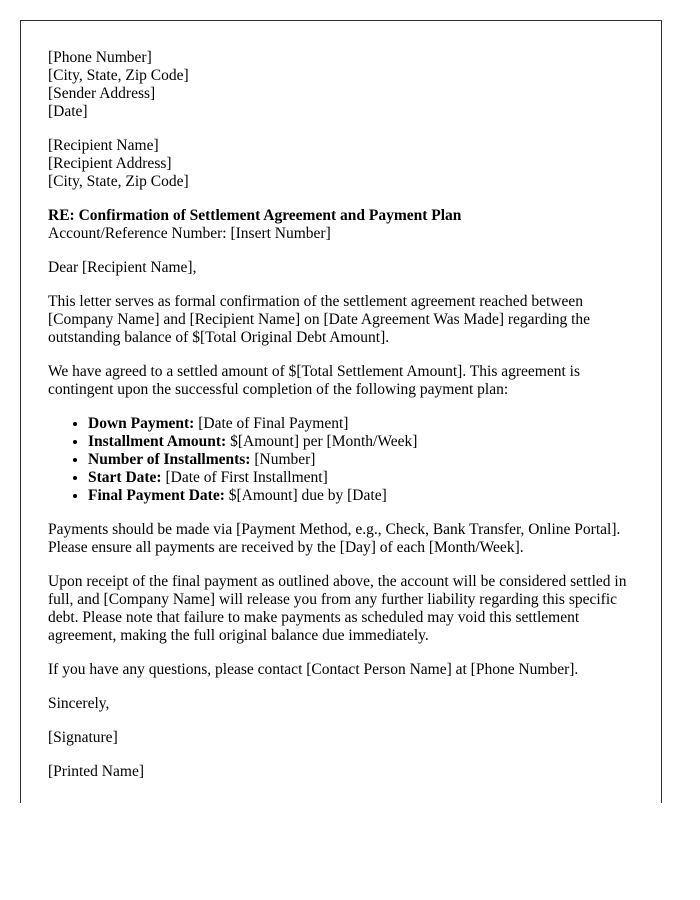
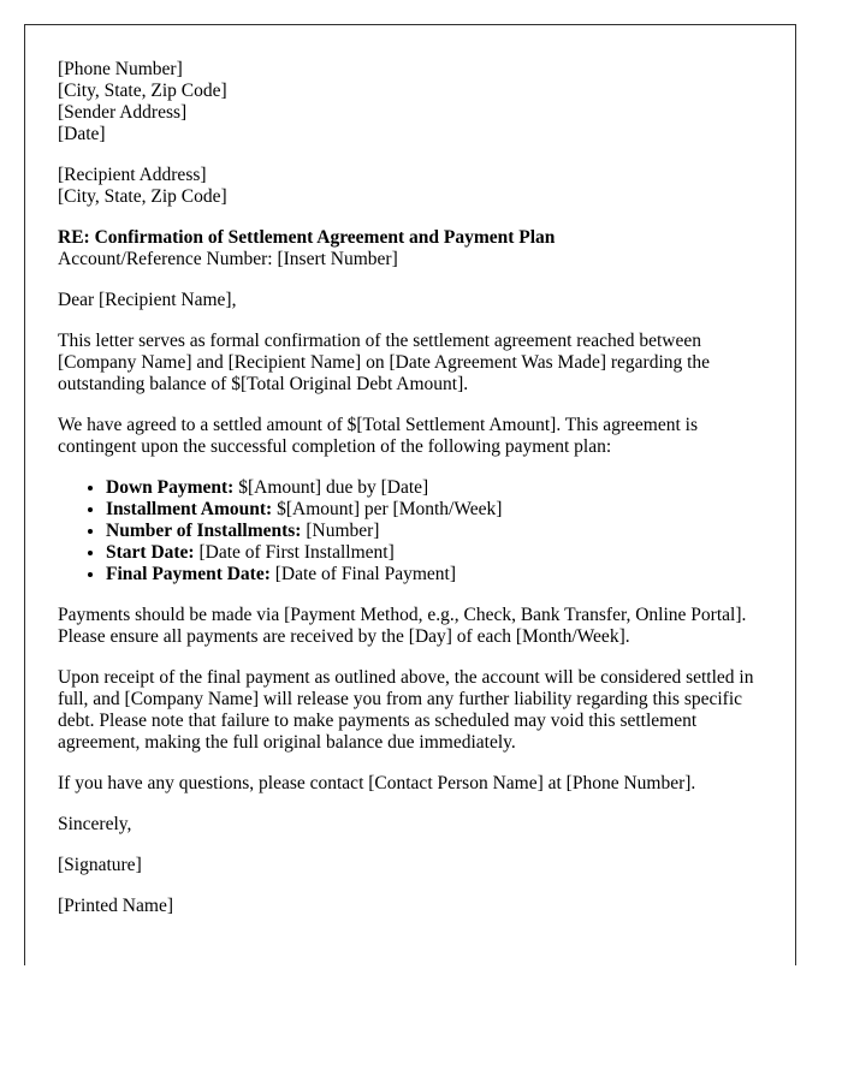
  [Phone Number]
  [City, State, Zip Code]
  [Sender Address]
  [Date]
- [Recipient Name]
  [Recipient Address]
  [City, State, Zip Code]
  RE: Confirmation of Settlement Agreement and Payment Plan
  Account/Reference Number: [Insert Number]
  Dear [Recipient Name],
  This letter serves as formal confirmation of the settlement agreement reached between [Company Name] and [Recipient Name] on [Date Agreement Was Made] regarding the outstanding balance of $[Total Original Debt Amount].
  We have agreed to a settled amount of $[Total Settlement Amount]. This agreement is contingent upon the successful completion of the following payment plan:
- Down Payment: [Date of Final Payment]
+ Down Payment: $[Amount] due by [Date]
  Installment Amount: $[Amount] per [Month/Week]
  Number of Installments: [Number]
  Start Date: [Date of First Installment]
- Final Payment Date: $[Amount] due by [Date]
+ Final Payment Date: [Date of Final Payment]
  Payments should be made via [Payment Method, e.g., Check, Bank Transfer, Online Portal]. Please ensure all payments are received by the [Day] of each [Month/Week].
  Upon receipt of the final payment as outlined above, the account will be considered settled in full, and [Company Name] will release you from any further liability regarding this specific debt. Please note that failure to make payments as scheduled may void this settlement agreement, making the full original balance due immediately.
  If you have any questions, please contact [Contact Person Name] at [Phone Number].
  Sincerely,
  [Signature]
  [Printed Name]
